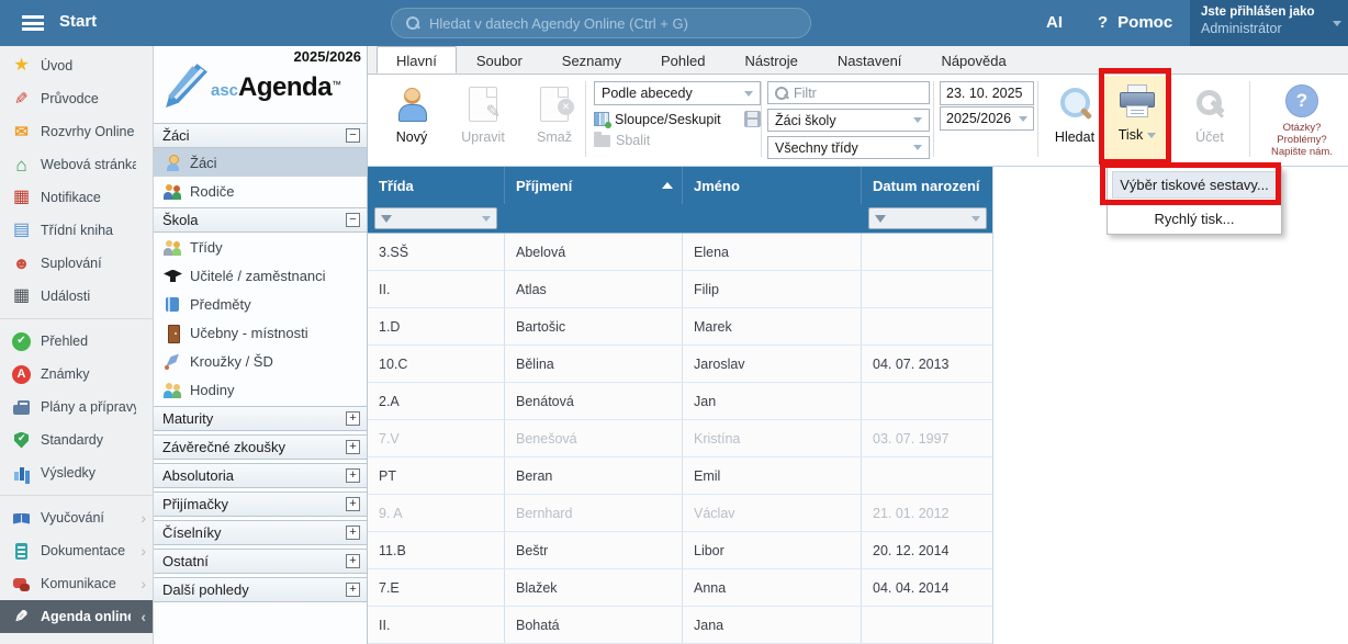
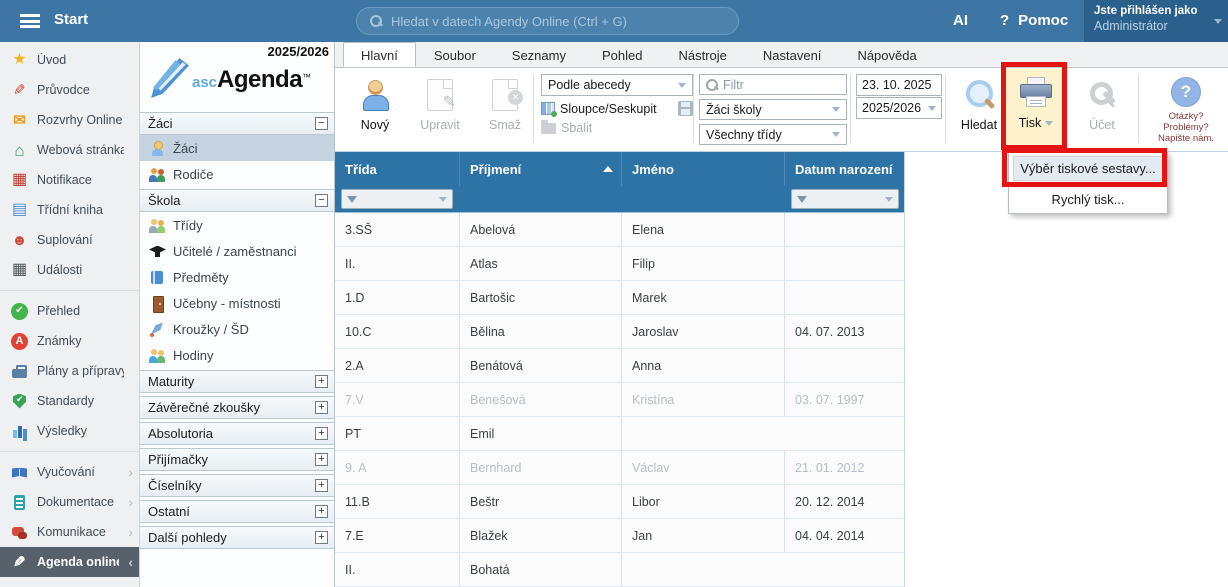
  Start
  Hledat v datech Agendy Online (Ctrl + G)
  AI
  ?
  Pomoc
  Jste přihlášen jako
  Administrátor
  Úvod
  Průvodce
  Rozvrhy Online
  Webová stránka
  Notifikace
  Třídní kniha
  Suplování
  Události
  Přehled
  Známky
  Plány a příprav
  Standardy
  Výsledky
  Vyučování
  ›
  Dokumentace
  ›
  Komunikace
  ›
  Agenda onlin
  ‹
  2025/2026
  asc
  Agenda
  ™
  Žáci
  −
  Žáci
  Rodiče
  Škola
  −
  Třídy
  Učitelé / zaměstnanci
  Předměty
  Učebny - místnosti
  Kroužky / ŠD
  Hodiny
  Maturity
  +
  Závěrečné zkoušky
  +
  Absolutoria
  +
  Přijímačky
  +
  Číselníky
  +
  Ostatní
  +
  Další pohledy
  +
  Hlavní
  Soubor
  Seznamy
  Pohled
  Nástroje
  Nastavení
  Nápověda
  Nový
  Upravit
  Smaž
  Podle abecedy
  Sloupce/Seskupit
  Sbalit
  Filtr
  Žáci školy
  Všechny třídy
  23. 10. 2025
  2025/2026
  Hledat
  Tisk
  Účet
  ?
  Otázky?
  Problémy?
  Napište nám.
  Třída
  Příjmení
  Jméno
  Datum narození
  3.SŠ
  Abelová
  Elena
  II.
  Atlas
  Filip
  1.D
  Bartošic
  Marek
  10.C
  Bělina
  Jaroslav
  04. 07. 2013
  2.A
  Benátová
- Jan
+ Anna
  7.V
  Benešová
  Kristína
  03. 07. 1997
  PT
- Beran
  Emil
  9. A
  Bernhard
  Václav
  21. 01. 2012
  11.B
  Beštr
  Libor
  20. 12. 2014
  7.E
  Blažek
- Anna
+ Jan
  04. 04. 2014
  II.
  Bohatá
- Jana
  Výběr tiskové sestavy...
  Rychlý tisk...
